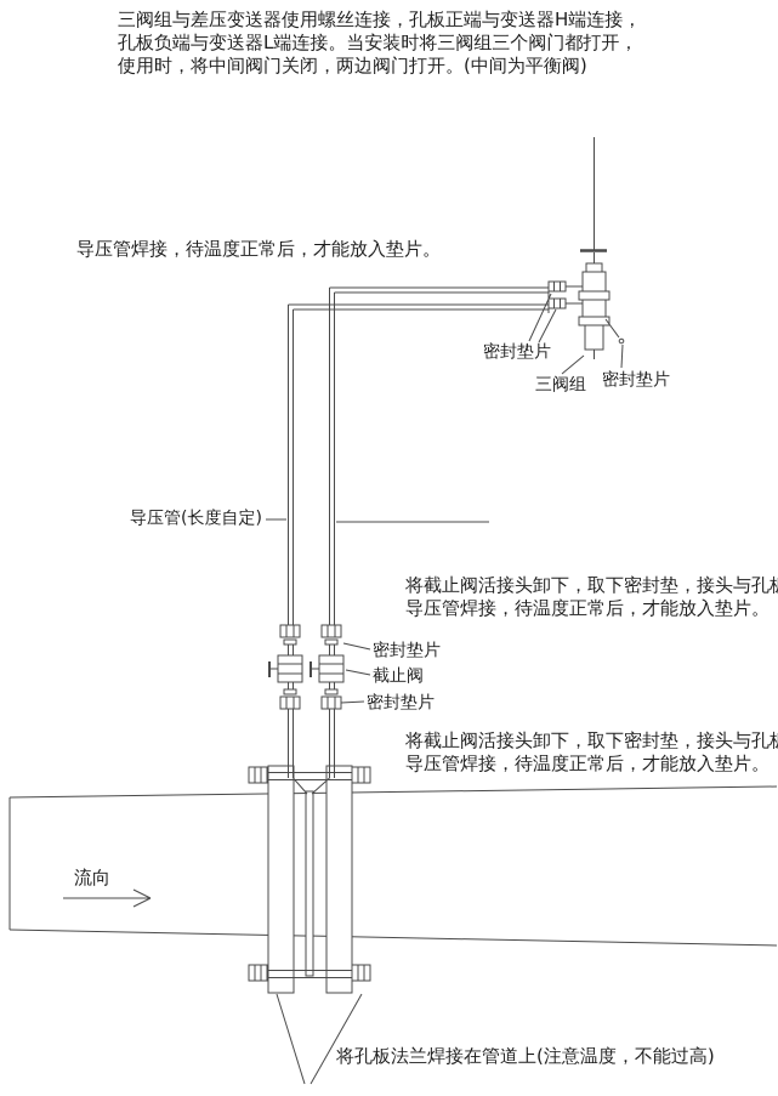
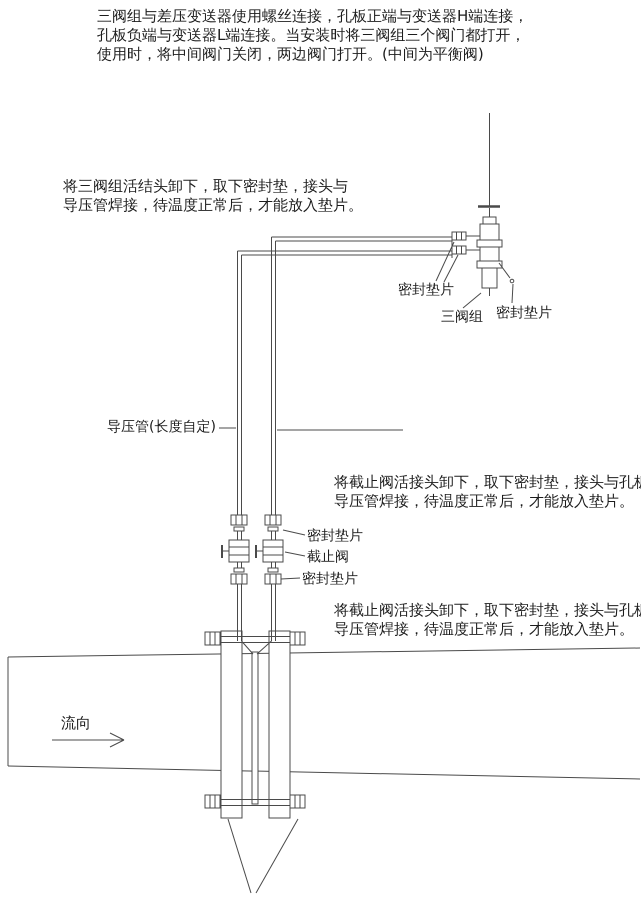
  三阀组与差压变送器使用螺丝连接，孔板正端与变送器H端连接，
  孔板负端与变送器L端连接。当安装时将三阀组三个阀门都打开，
  使用时，将中间阀门关闭，两边阀门打开。(中间为平衡阀)
+ 将三阀组活结头卸下，取下密封垫，接头与
  导压管焊接，待温度正常后，才能放入垫片。
  密封垫片
  三阀组
  密封垫片
  导压管(长度自定)
  将截止阀活接头卸下，取下密封垫，接头与孔
  导压管焊接，待温度正常后，才能放入垫片。
  密封垫片
  截止阀
  密封垫片
  将截止阀活接头卸下，取下密封垫，接头与孔
  导压管焊接，待温度正常后，才能放入垫片。
  流向
- 将孔板法兰焊接在管道上(注意温度，不能过高)
